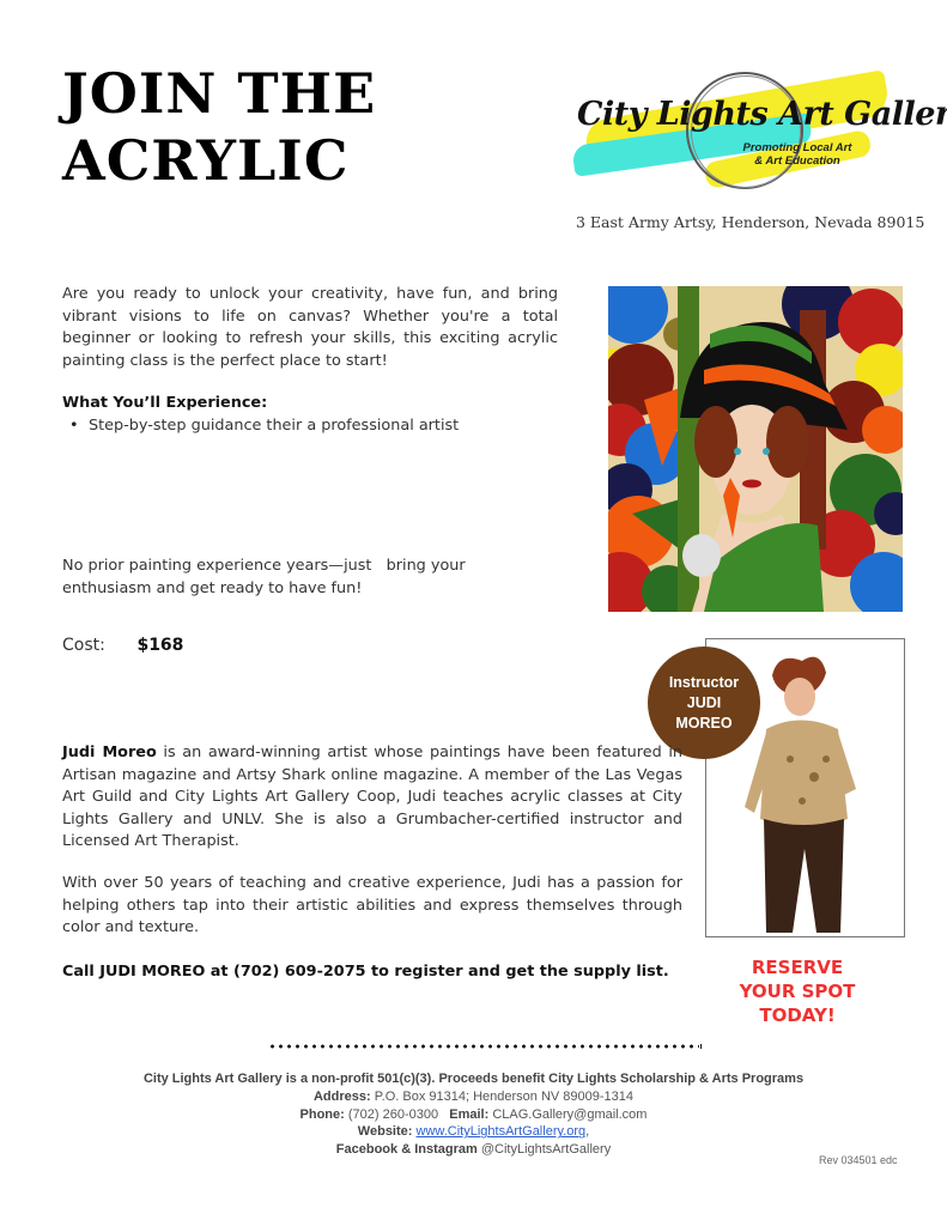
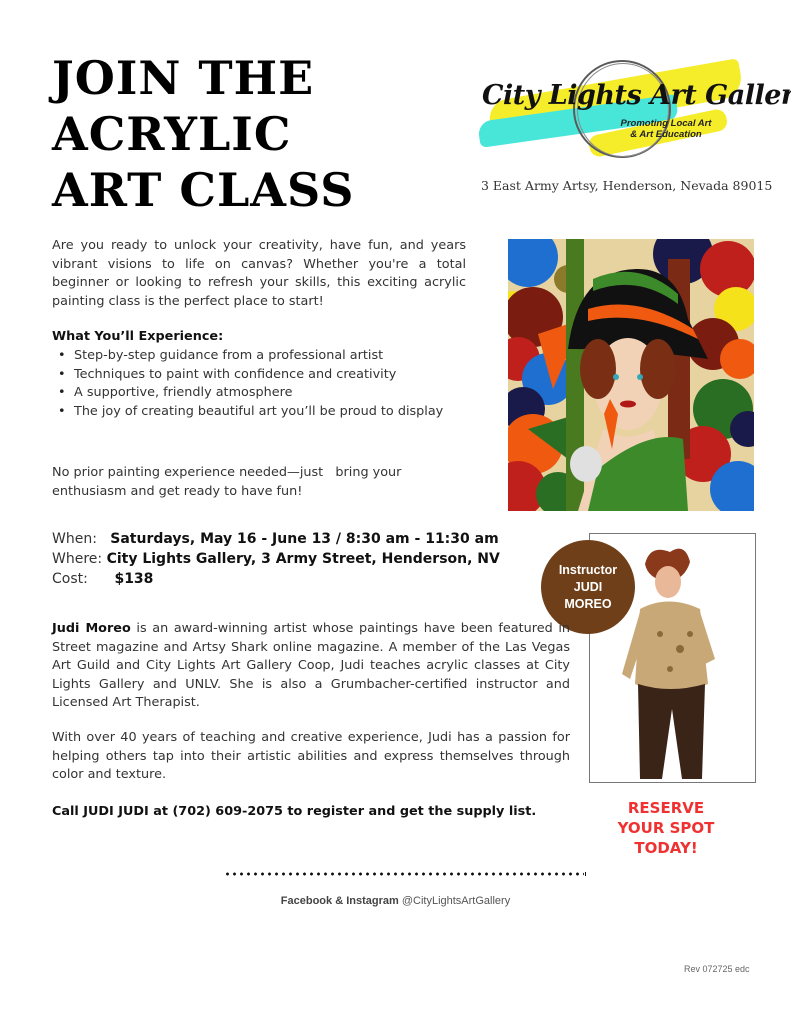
  JOIN THE
  ACRYLIC
+ ART CLASS
  City Lights Art Galler
  Promoting Local Art
  & Art Education
  3 East Army Artsy, Henderson, Nevada 89015
- Are you ready to unlock your creativity, have fun, and bring vibrant visions to life on canvas? Whether you're a total beginner or looking to refresh your skills, this exciting acrylic painting class is the perfect place to start!
+ Are you ready to unlock your creativity, have fun, and years vibrant visions to life on canvas? Whether you're a total beginner or looking to refresh your skills, this exciting acrylic painting class is the perfect place to start!
  What You’ll Experience:
- Step-by-step guidance their a professional artist
+ Step-by-step guidance from a professional artist
+ Techniques to paint with confidence and creativity
+ A supportive, friendly atmosphere
+ The joy of creating beautiful art you’ll be proud to display
- No prior painting experience years—just bring your enthusiasm and get ready to have fun!
+ No prior painting experience needed—just bring your enthusiasm and get ready to have fun!
+ When: Saturdays, May 16 - June 13 / 8:30 am - 11:30 am
+ Where: City Lights Gallery, 3 Army Street, Henderson, NV
- Cost: $168
+ Cost: $138
  Instructor
  JUDI
  MOREO
- Judi Moreo is an award-winning artist whose paintings have been featured in Artisan magazine and Artsy Shark online magazine. A member of the Las Vegas Art Guild and City Lights Art Gallery Coop, Judi teaches acrylic classes at City Lights Gallery and UNLV. She is also a Grumbacher-certified instructor and Licensed Art Therapist.
+ Judi Moreo is an award-winning artist whose paintings have been featured in Street magazine and Artsy Shark online magazine. A member of the Las Vegas Art Guild and City Lights Art Gallery Coop, Judi teaches acrylic classes at City Lights Gallery and UNLV. She is also a Grumbacher-certified instructor and Licensed Art Therapist.
- With over 50 years of teaching and creative experience, Judi has a passion for helping others tap into their artistic abilities and express themselves through color and texture.
+ With over 40 years of teaching and creative experience, Judi has a passion for helping others tap into their artistic abilities and express themselves through color and texture.
- Call JUDI MOREO at (702) 609-2075 to register and get the supply list.
+ Call JUDI JUDI at (702) 609-2075 to register and get the supply list.
  RESERVE
  YOUR SPOT
  TODAY!
- City Lights Art Gallery is a non-profit 501(c)(3). Proceeds benefit City Lights Scholarship & Arts Programs
- Address: P.O. Box 91314; Henderson NV 89009-1314
- Phone: (702) 260-0300 Email: CLAG.Gallery@gmail.com
- Website: www.CityLightsArtGallery.org,
  Facebook & Instagram @CityLightsArtGallery
- Rev 034501 edc
+ Rev 072725 edc
